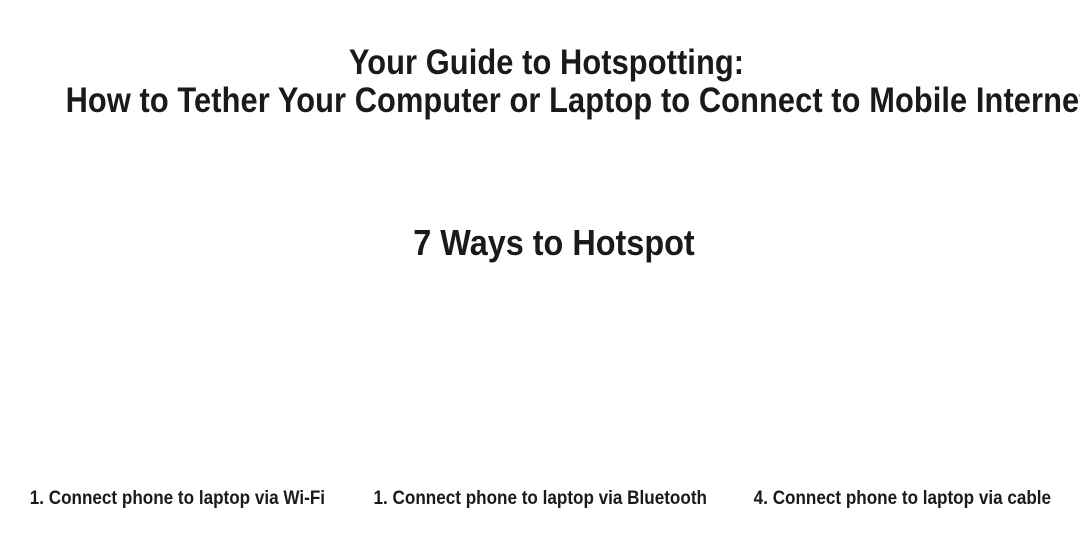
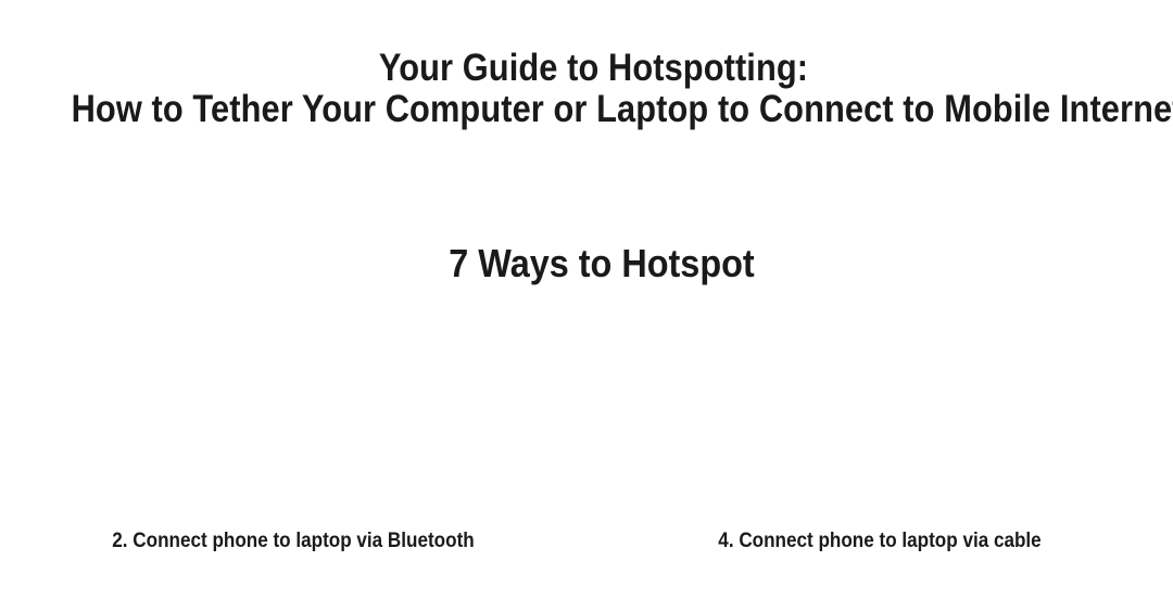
  Your Guide to Hotspotting:
  How to Tether Your Computer or Laptop to Connect to Mobile Interne
  7 Ways to Hotspot
- 1. Connect phone to laptop via Wi-Fi
- 1. Connect phone to laptop via Bluetooth
+ 2. Connect phone to laptop via Bluetooth
  4. Connect phone to laptop via cable
